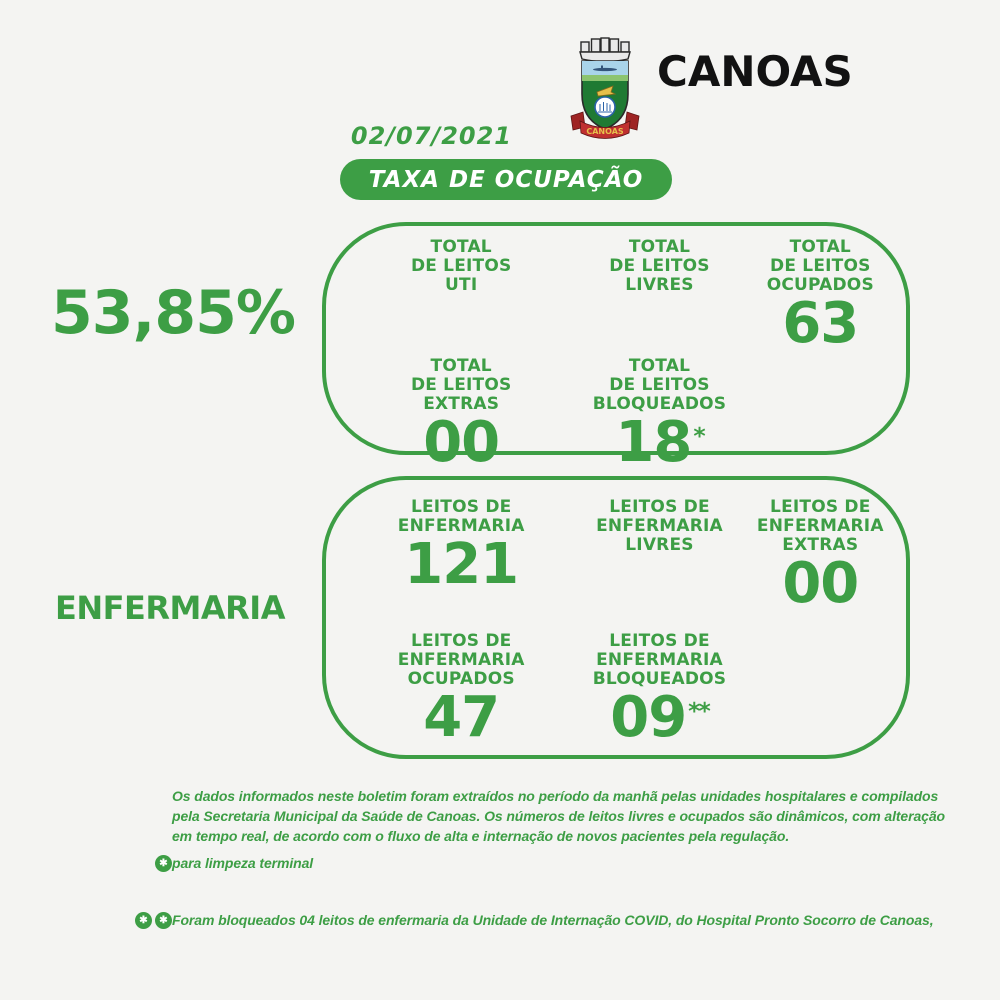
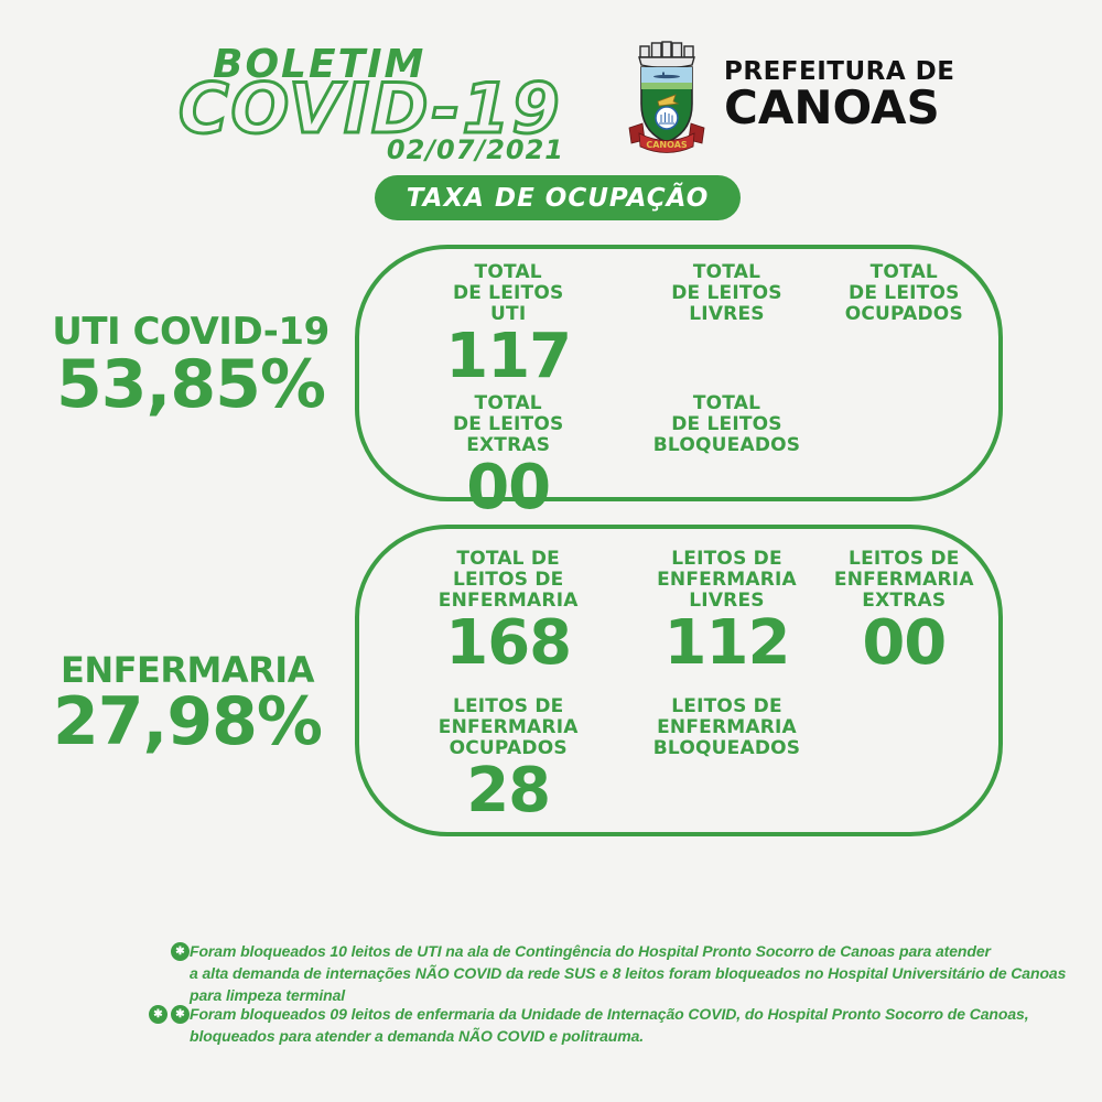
+ BOLETIM
+ COVID-19
  02/07/2021
  CANOAS
+ PREFEITURA DE
  CANOAS
  TAXA DE OCUPAÇÃO
+ UTI COVID-19
  53,85%
  TOTAL
  DE LEITOS
  UTI
+ 117
  TOTAL
  DE LEITOS
  LIVRES
  TOTAL
  DE LEITOS
  OCUPADOS
- 63
  TOTAL
  DE LEITOS
  EXTRAS
  00
  TOTAL
  DE LEITOS
  BLOQUEADOS
- 18*
  ENFERMARIA
+ 27,98%
+ TOTAL DE
  LEITOS DE
  ENFERMARIA
- 121
+ 168
  LEITOS DE
  ENFERMARIA
  LIVRES
+ 112
  LEITOS DE
  ENFERMARIA
  EXTRAS
  00
  LEITOS DE
  ENFERMARIA
  OCUPADOS
- 47
+ 28
  LEITOS DE
  ENFERMARIA
  BLOQUEADOS
- 09**
- Os dados informados neste boletim foram extraídos no período da manhã pelas unidades hospitalares e compilados
- pela Secretaria Municipal da Saúde de Canoas. Os números de leitos livres e ocupados são dinâmicos, com alteração
- em tempo real, de acordo com o fluxo de alta e internação de novos pacientes pela regulação.
  ✱
+ Foram bloqueados 10 leitos de UTI na ala de Contingência do Hospital Pronto Socorro de Canoas para atender
+ a alta demanda de internações NÃO COVID da rede SUS e 8 leitos foram bloqueados no Hospital Universitário de Canoas
  para limpeza terminal
  ✱
  ✱
- Foram bloqueados 04 leitos de enfermaria da Unidade de Internação COVID, do Hospital Pronto Socorro de Canoas,
+ Foram bloqueados 09 leitos de enfermaria da Unidade de Internação COVID, do Hospital Pronto Socorro de Canoas,
+ bloqueados para atender a demanda NÃO COVID e politrauma.
